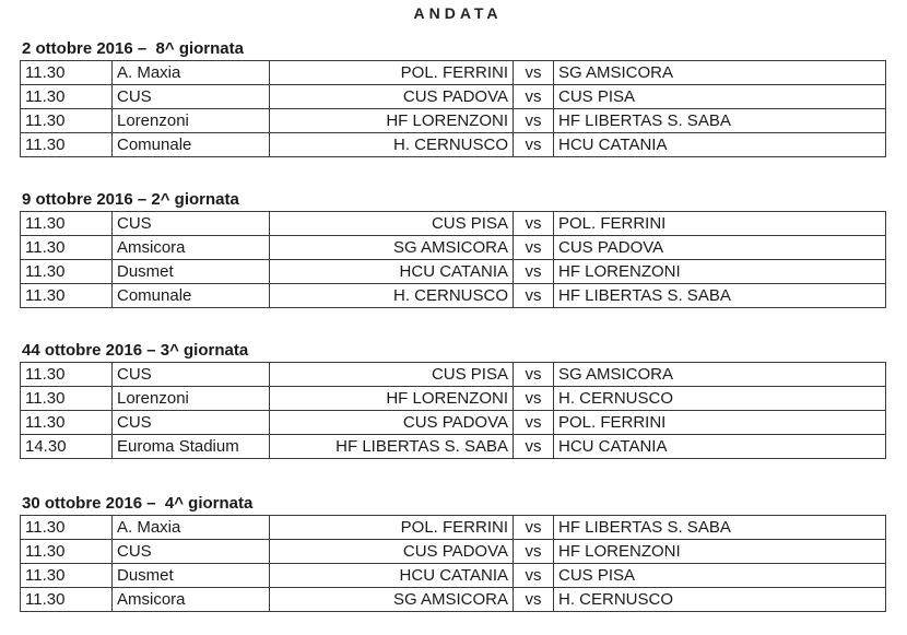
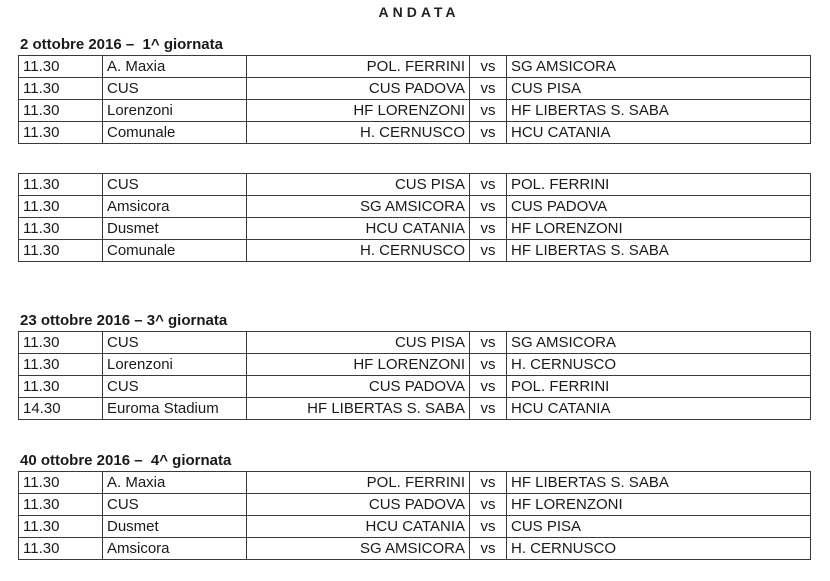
  ANDATA
- 2 ottobre 2016 – 8^ giornata
+ 2 ottobre 2016 – 1^ giornata
  11.30	A. Maxia	POL. FERRINI	vs	SG AMSICORA
  11.30	CUS	CUS PADOVA	vs	CUS PISA
  11.30	Lorenzoni	HF LORENZONI	vs	HF LIBERTAS S. SABA
  11.30	Comunale	H. CERNUSCO	vs	HCU CATANIA
- 9 ottobre 2016 – 2^ giornata
  11.30	CUS	CUS PISA	vs	POL. FERRINI
  11.30	Amsicora	SG AMSICORA	vs	CUS PADOVA
  11.30	Dusmet	HCU CATANIA	vs	HF LORENZONI
  11.30	Comunale	H. CERNUSCO	vs	HF LIBERTAS S. SABA
- 44 ottobre 2016 – 3^ giornata
+ 23 ottobre 2016 – 3^ giornata
  11.30	CUS	CUS PISA	vs	SG AMSICORA
  11.30	Lorenzoni	HF LORENZONI	vs	H. CERNUSCO
  11.30	CUS	CUS PADOVA	vs	POL. FERRINI
  14.30	Euroma Stadium	HF LIBERTAS S. SABA	vs	HCU CATANIA
- 30 ottobre 2016 – 4^ giornata
+ 40 ottobre 2016 – 4^ giornata
  11.30	A. Maxia	POL. FERRINI	vs	HF LIBERTAS S. SABA
  11.30	CUS	CUS PADOVA	vs	HF LORENZONI
  11.30	Dusmet	HCU CATANIA	vs	CUS PISA
  11.30	Amsicora	SG AMSICORA	vs	H. CERNUSCO
